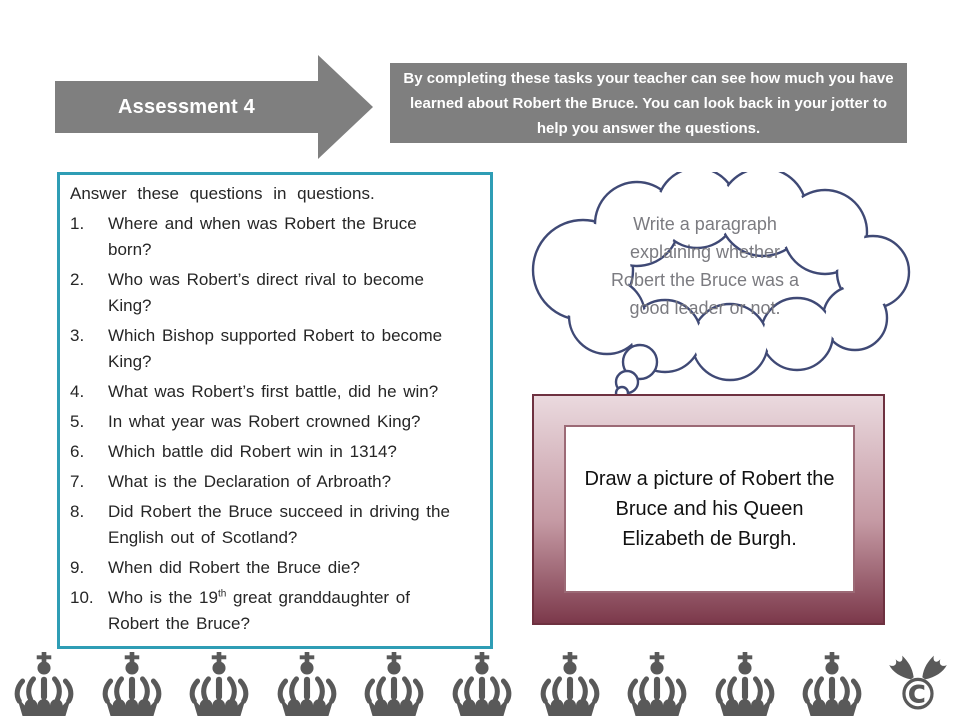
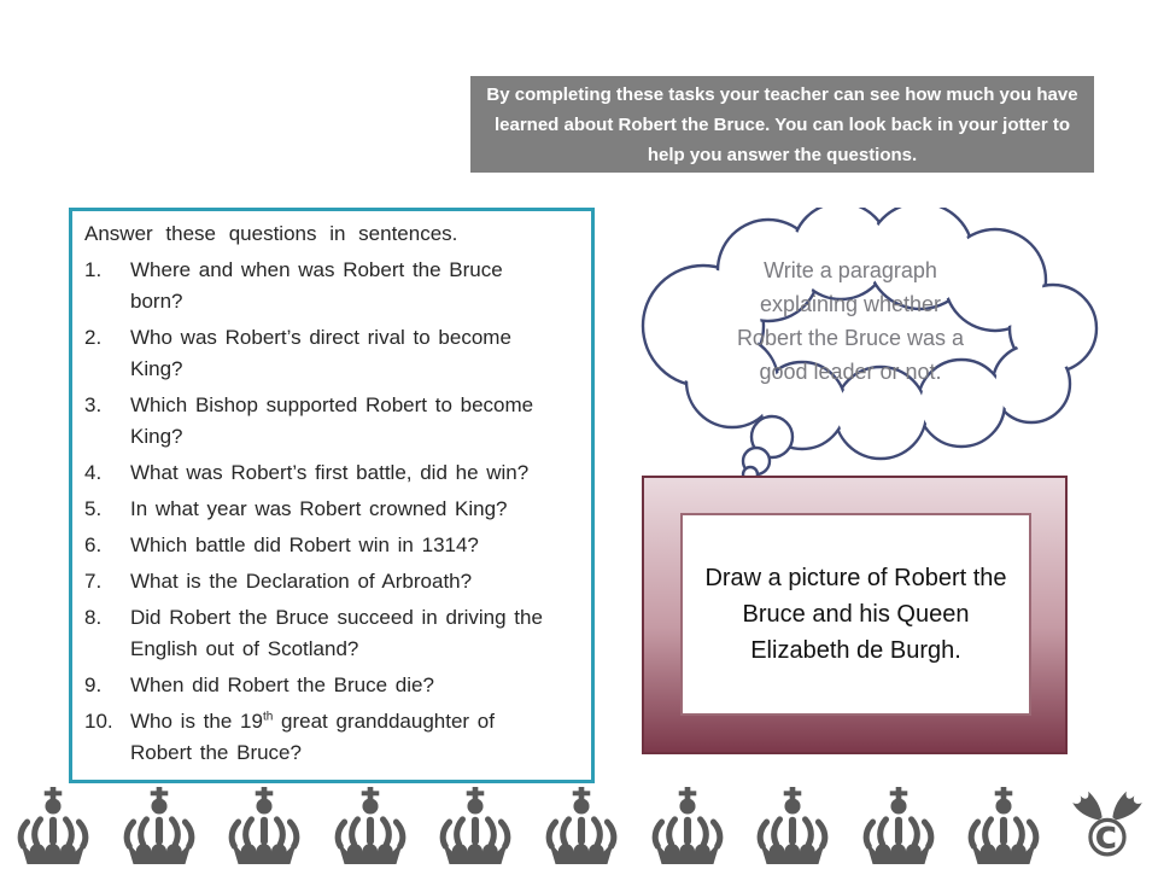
- Assessment 4
  By completing these tasks your teacher can see how much you have learned about Robert the Bruce. You can look back in your jotter to help you answer the questions.
- Answer these questions in questions.
+ Answer these questions in sentences.
  1.
  Where and when was Robert the Bruce
  born?
  2.
  Who was Robert’s direct rival to become
  King?
  3.
  Which Bishop supported Robert to become
  King?
  4.
  What was Robert’s first battle, did he win?
  5.
  In what year was Robert crowned King?
  6.
  Which battle did Robert win in 1314?
  7.
  What is the Declaration of Arbroath?
  8.
  Did Robert the Bruce succeed in driving the
  English out of Scotland?
  9.
  When did Robert the Bruce die?
  10.
  Who is the 19th great granddaughter of
  Robert the Bruce?
  Write a paragraph
  explaining whether
  Robert the Bruce was a
  good leader or not.
  Draw a picture of Robert the Bruce and his Queen Elizabeth de Burgh.
  ©
